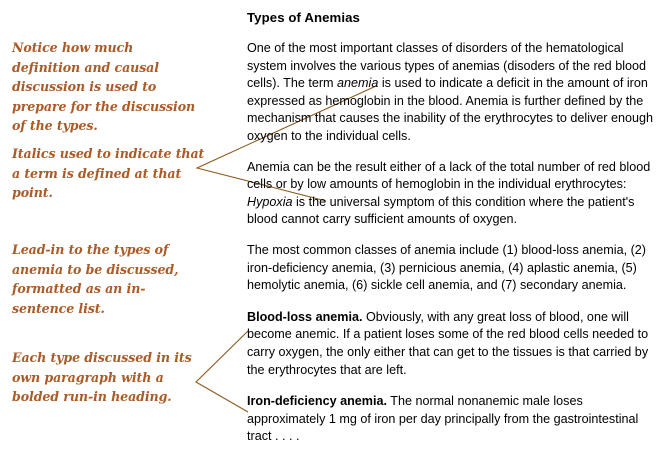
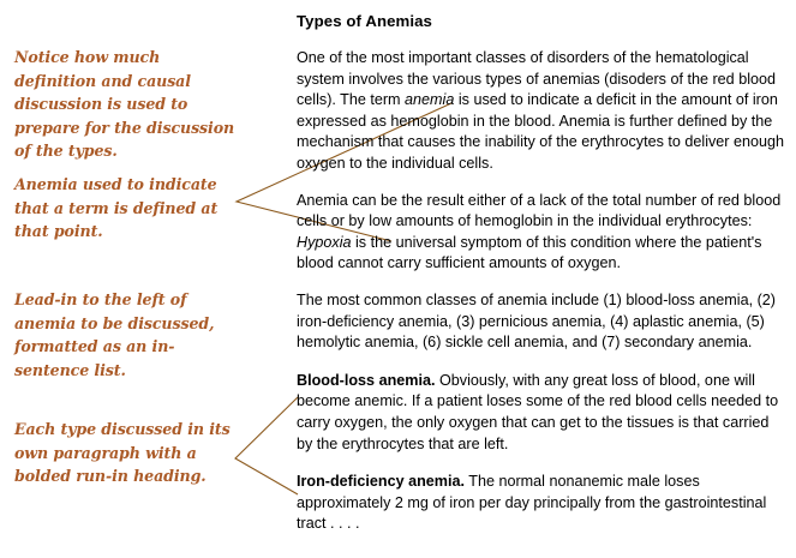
  Notice how much definition and causal discussion is used to prepare for the discussion of the types.
- Italics used to indicate that a term is defined at that point.
+ Anemia used to indicate that a term is defined at that point.
- Lead-in to the types of anemia to be discussed, formatted as an in-sentence list.
+ Lead-in to the left of anemia to be discussed, formatted as an in-sentence list.
  Each type discussed in its own paragraph with a bolded run-in heading.
  Types of Anemias
  One of the most important classes of disorders of the hematological system involves the various types of anemias (disoders of the red blood cells). The term anemia is used to indicate a deficit in the amount of iron expressed as hemoglobin in the blood. Anemia is further defined by the mechanism that causes the inability of the erythrocytes to deliver enough oxygen to the individual cells.
  Anemia can be the result either of a lack of the total number of red blood cells or by low amounts of hemoglobin in the individual erythrocytes: Hypoxia is the universal symptom of this condition where the patient's blood cannot carry sufficient amounts of oxygen.
  The most common classes of anemia include (1) blood-loss anemia, (2) iron-deficiency anemia, (3) pernicious anemia, (4) aplastic anemia, (5) hemolytic anemia, (6) sickle cell anemia, and (7) secondary anemia.
- Blood-loss anemia. Obviously, with any great loss of blood, one will become anemic. If a patient loses some of the red blood cells needed to carry oxygen, the only either that can get to the tissues is that carried by the erythrocytes that are left.
+ Blood-loss anemia. Obviously, with any great loss of blood, one will become anemic. If a patient loses some of the red blood cells needed to carry oxygen, the only oxygen that can get to the tissues is that carried by the erythrocytes that are left.
- Iron-deficiency anemia. The normal nonanemic male loses approximately 1 mg of iron per day principally from the gastrointestinal tract . . . .
+ Iron-deficiency anemia. The normal nonanemic male loses approximately 2 mg of iron per day principally from the gastrointestinal tract . . . .
